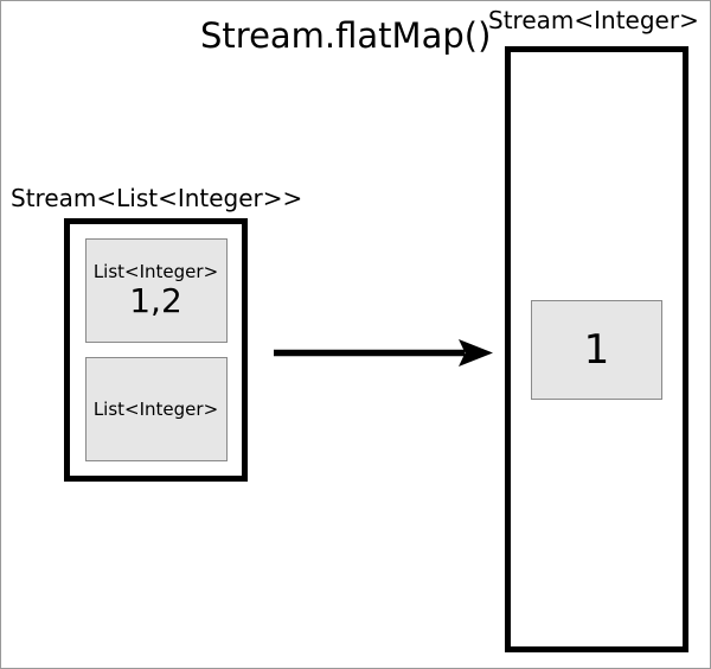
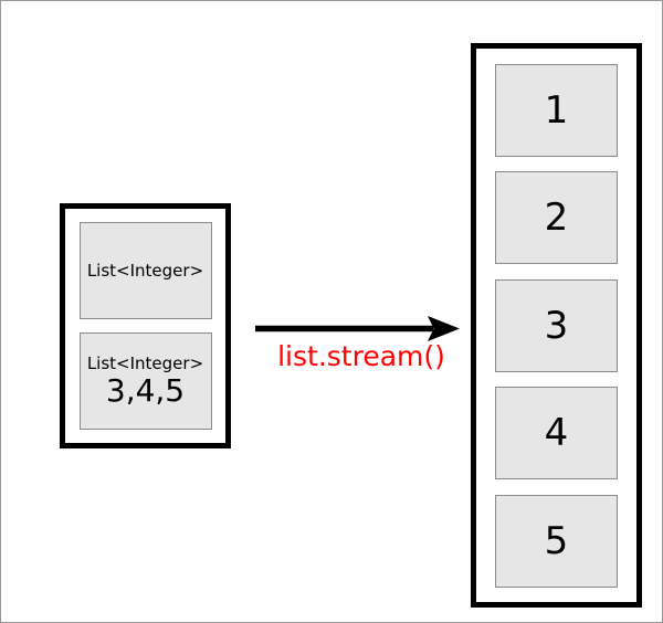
- Stream.flatMap()
- Stream<Integer>
- Stream<List<Integer>>
  List<Integer>
- 1,2
  List<Integer>
+ 3,4,5
+ list.stream()
  1
+ 2
+ 3
+ 4
+ 5
